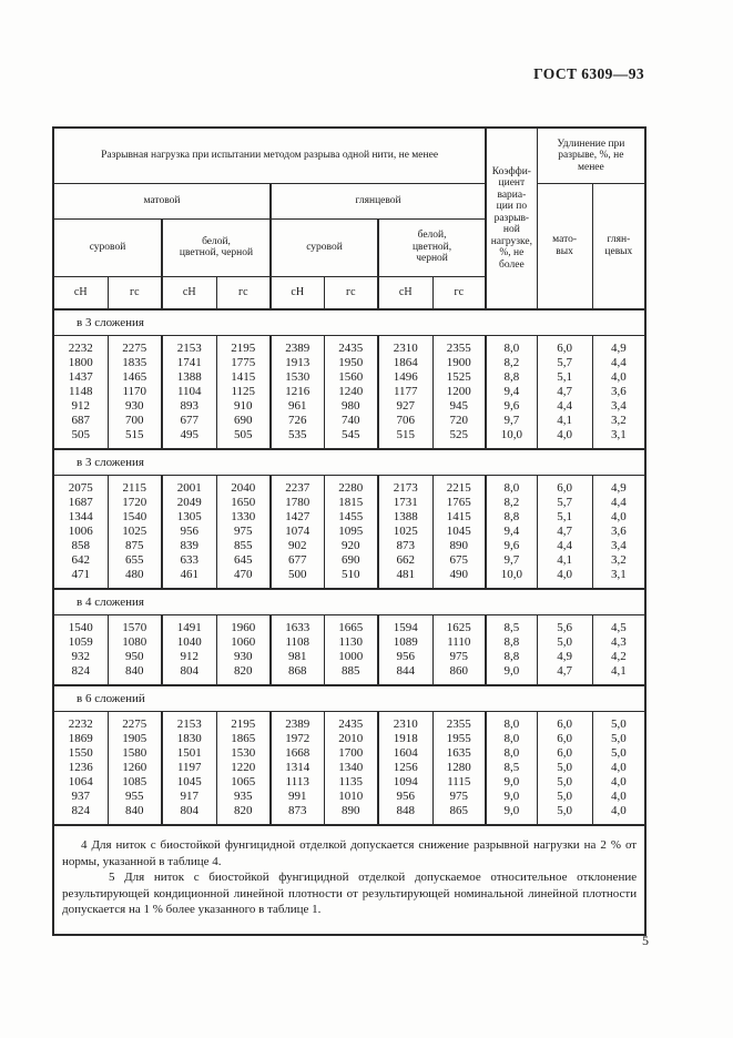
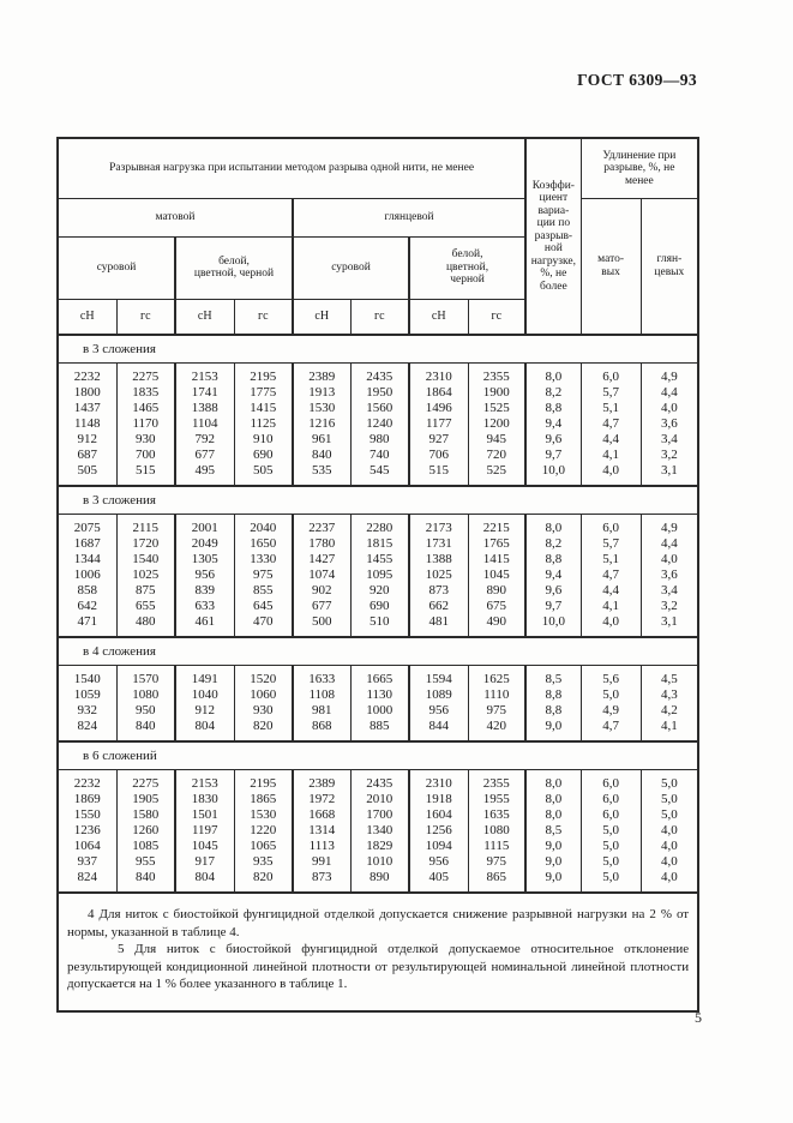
  ГОСТ 6309—93
  Разрывная нагрузка при испытании методом разрыва одной нити, не менее	Коэффи- циент вариа- ции по разрыв- ной нагрузке, %, не более	Удлинение при разрыве, %, не менее
  матовой	глянцевой	мато- вых	глян- цевых
  суровой	белой, цветной, черной	суровой	белой, цветной, черной
  сН	гс	сН	гс	сН	гс	сН	гс
  в 3 сложения
  2232	2275	2153	2195	2389	2435	2310	2355	8,0	6,0	4,9
  1800	1835	1741	1775	1913	1950	1864	1900	8,2	5,7	4,4
  1437	1465	1388	1415	1530	1560	1496	1525	8,8	5,1	4,0
  1148	1170	1104	1125	1216	1240	1177	1200	9,4	4,7	3,6
- 912	930	893	910	961	980	927	945	9,6	4,4	3,4
+ 912	930	792	910	961	980	927	945	9,6	4,4	3,4
- 687	700	677	690	726	740	706	720	9,7	4,1	3,2
+ 687	700	677	690	840	740	706	720	9,7	4,1	3,2
  505	515	495	505	535	545	515	525	10,0	4,0	3,1
  в 3 сложения
  2075	2115	2001	2040	2237	2280	2173	2215	8,0	6,0	4,9
  1687	1720	2049	1650	1780	1815	1731	1765	8,2	5,7	4,4
  1344	1540	1305	1330	1427	1455	1388	1415	8,8	5,1	4,0
  1006	1025	956	975	1074	1095	1025	1045	9,4	4,7	3,6
  858	875	839	855	902	920	873	890	9,6	4,4	3,4
  642	655	633	645	677	690	662	675	9,7	4,1	3,2
  471	480	461	470	500	510	481	490	10,0	4,0	3,1
  в 4 сложения
- 1540	1570	1491	1960	1633	1665	1594	1625	8,5	5,6	4,5
+ 1540	1570	1491	1520	1633	1665	1594	1625	8,5	5,6	4,5
  1059	1080	1040	1060	1108	1130	1089	1110	8,8	5,0	4,3
  932	950	912	930	981	1000	956	975	8,8	4,9	4,2
- 824	840	804	820	868	885	844	860	9,0	4,7	4,1
+ 824	840	804	820	868	885	844	420	9,0	4,7	4,1
  в 6 сложений
  2232	2275	2153	2195	2389	2435	2310	2355	8,0	6,0	5,0
  1869	1905	1830	1865	1972	2010	1918	1955	8,0	6,0	5,0
  1550	1580	1501	1530	1668	1700	1604	1635	8,0	6,0	5,0
- 1236	1260	1197	1220	1314	1340	1256	1280	8,5	5,0	4,0
+ 1236	1260	1197	1220	1314	1340	1256	1080	8,5	5,0	4,0
- 1064	1085	1045	1065	1113	1135	1094	1115	9,0	5,0	4,0
+ 1064	1085	1045	1065	1113	1829	1094	1115	9,0	5,0	4,0
  937	955	917	935	991	1010	956	975	9,0	5,0	4,0
- 824	840	804	820	873	890	848	865	9,0	5,0	4,0
+ 824	840	804	820	873	890	405	865	9,0	5,0	4,0
  4 Для ниток с биостойкой фунгицидной отделкой допускается снижение разрывной нагрузки на 2 % от нормы, указанной в таблице 4. 5 Для ниток с биостойкой фунгицидной отделкой допускаемое относительное отклонение результирующей кондиционной линейной плотности от результирующей номинальной линейной плотности допускается на 1 % более указанного в таблице 1.
  5
